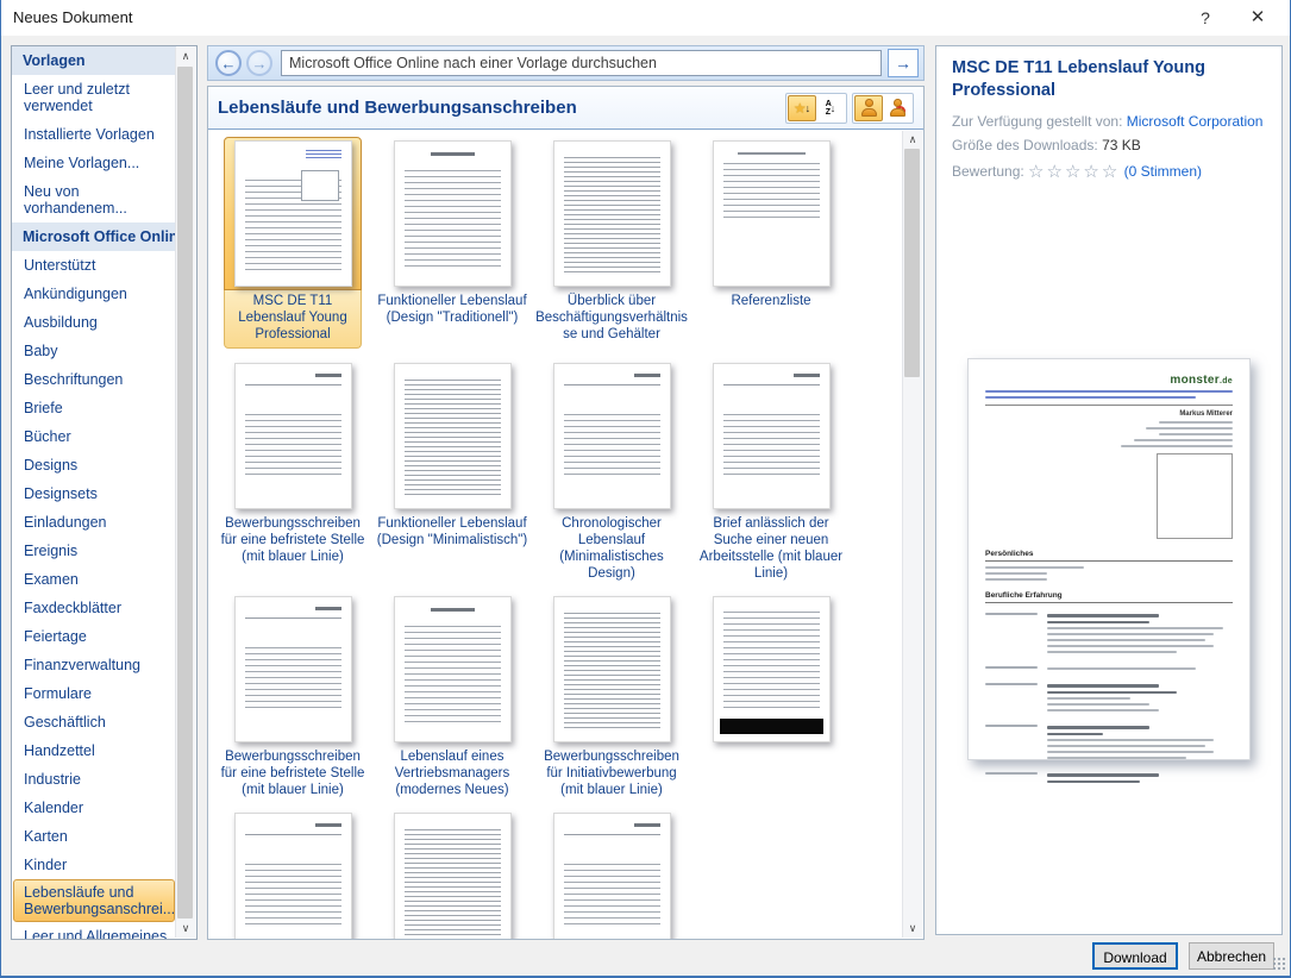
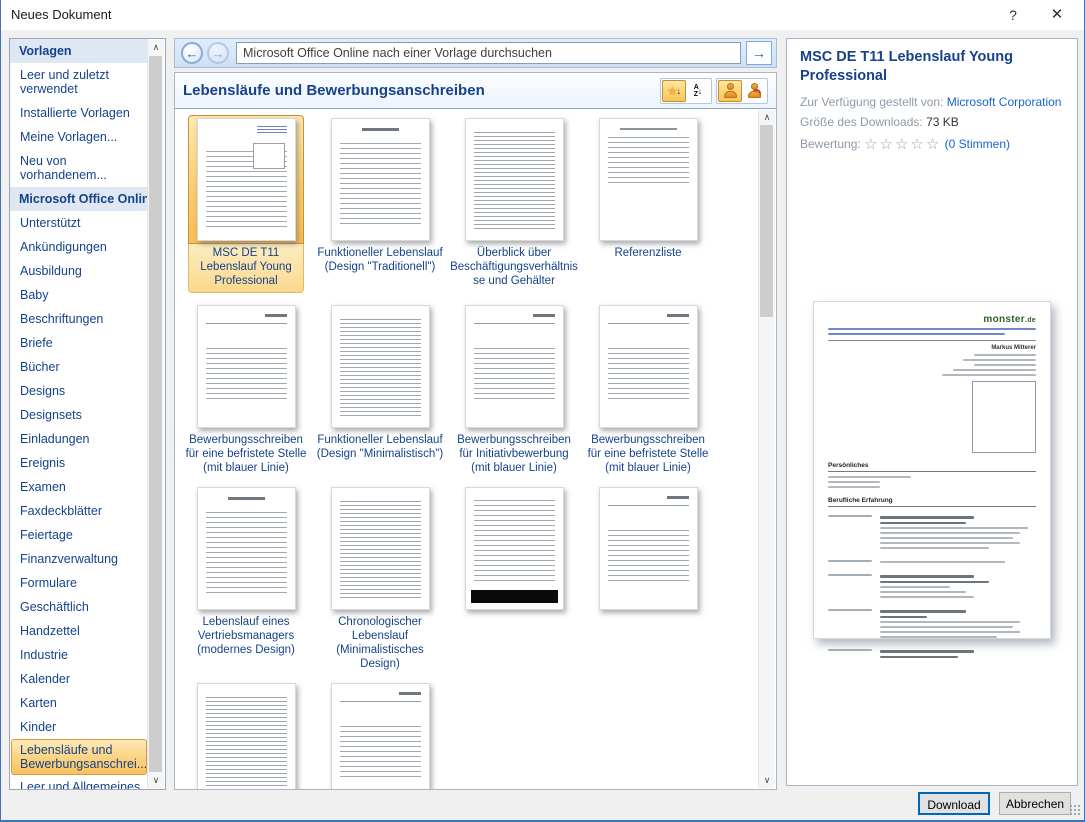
  Neues Dokument
  ?
  ✕
  Vorlagen
  Leer und zuletzt verwendet
  Installierte Vorlagen
  Meine Vorlagen...
  Neu von vorhandenem...
  Microsoft Office Onlin
  Unterstützt
  Ankündigungen
  Ausbildung
  Baby
  Beschriftungen
  Briefe
  Bücher
  Designs
  Designsets
  Einladungen
  Ereignis
  Examen
  Faxdeckblätter
  Feiertage
  Finanzverwaltung
  Formulare
  Geschäftlich
  Handzettel
  Industrie
  Kalender
  Karten
  Kinder
  Lebensläufe und Bewerbungsanschrei...
  Leer und Allgemeines
  ∧
  ∨
  ←
  →
  Microsoft Office Online nach einer Vorlage durchsuchen
  →
  Lebensläufe und Bewerbungsanschreiben
  ★
  ↓
  ↓
  MSC DE T11 Lebenslauf Young Professional
  Funktioneller Lebenslauf (Design "Traditionell")
  Überblick über Beschäftigungsverhältnisse und Gehälter
  Referenzliste
  Bewerbungsschreiben für eine befristete Stelle (mit blauer Linie)
  Funktioneller Lebenslauf (Design "Minimalistisch")
- Chronologischer Lebenslauf (Minimalistisches Design)
+ Bewerbungsschreiben für Initiativbewerbung (mit blauer Linie)
- Brief anlässlich der Suche einer neuen Arbeitsstelle (mit blauer Linie)
  Bewerbungsschreiben für eine befristete Stelle (mit blauer Linie)
- Lebenslauf eines Vertriebsmanagers (modernes Neues)
+ Lebenslauf eines Vertriebsmanagers (modernes Design)
- Bewerbungsschreiben für Initiativbewerbung (mit blauer Linie)
+ Chronologischer Lebenslauf (Minimalistisches Design)
  ∧
  ∨
  MSC DE T11 Lebenslauf Young Professional
  Zur Verfügung gestellt von: Microsoft Corporation
  Größe des Downloads: 73 KB
  Bewertung: ☆☆☆☆☆ (0 Stimmen)
  monster
  Download
  Abbrechen
